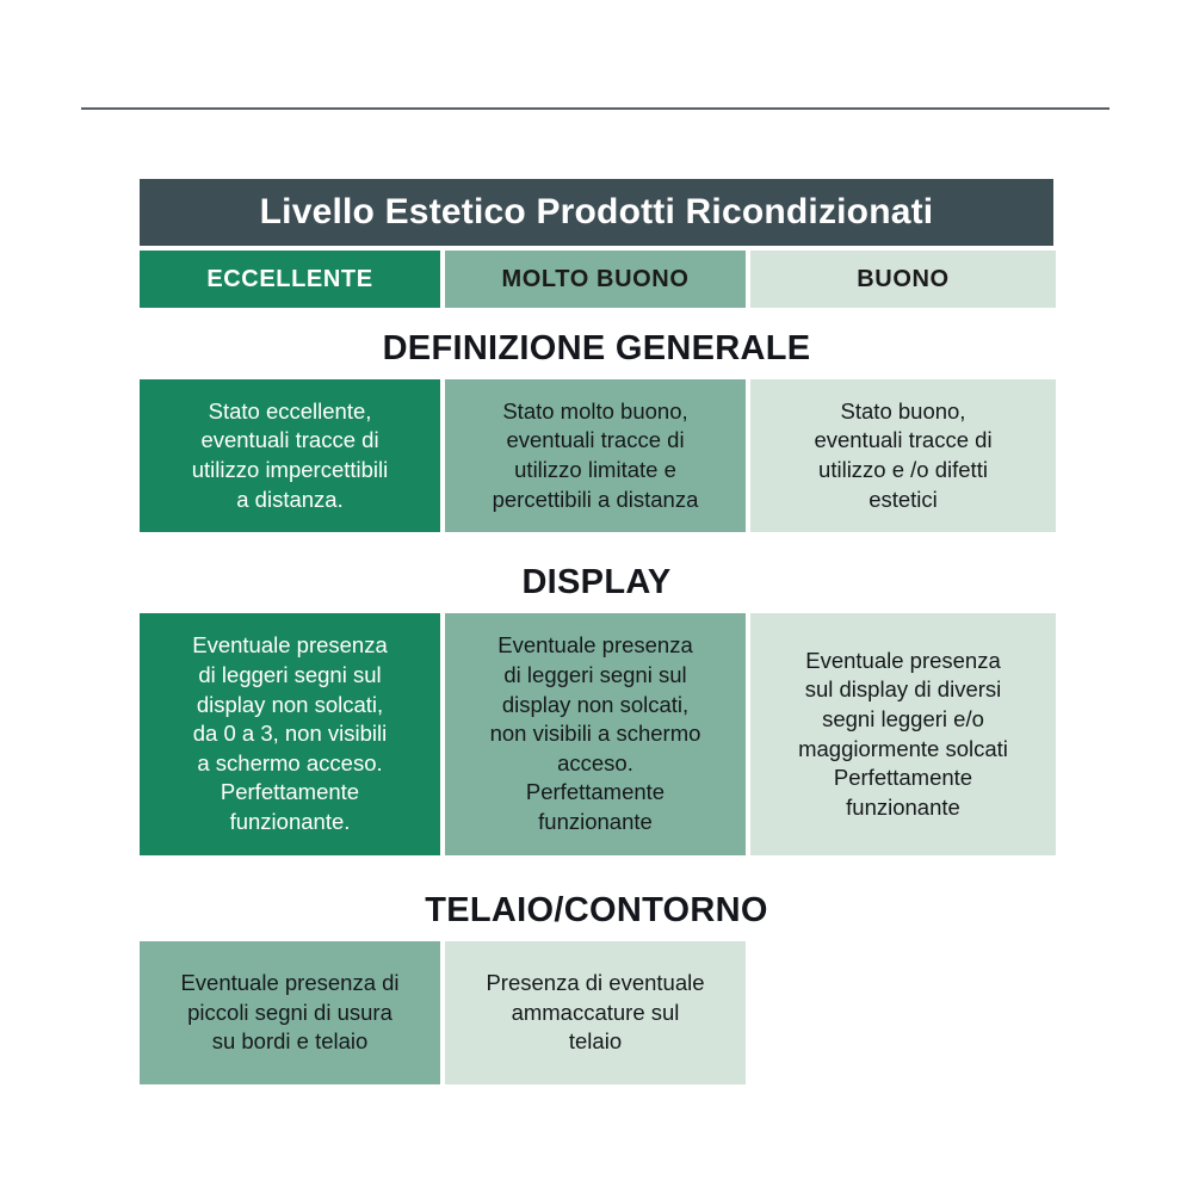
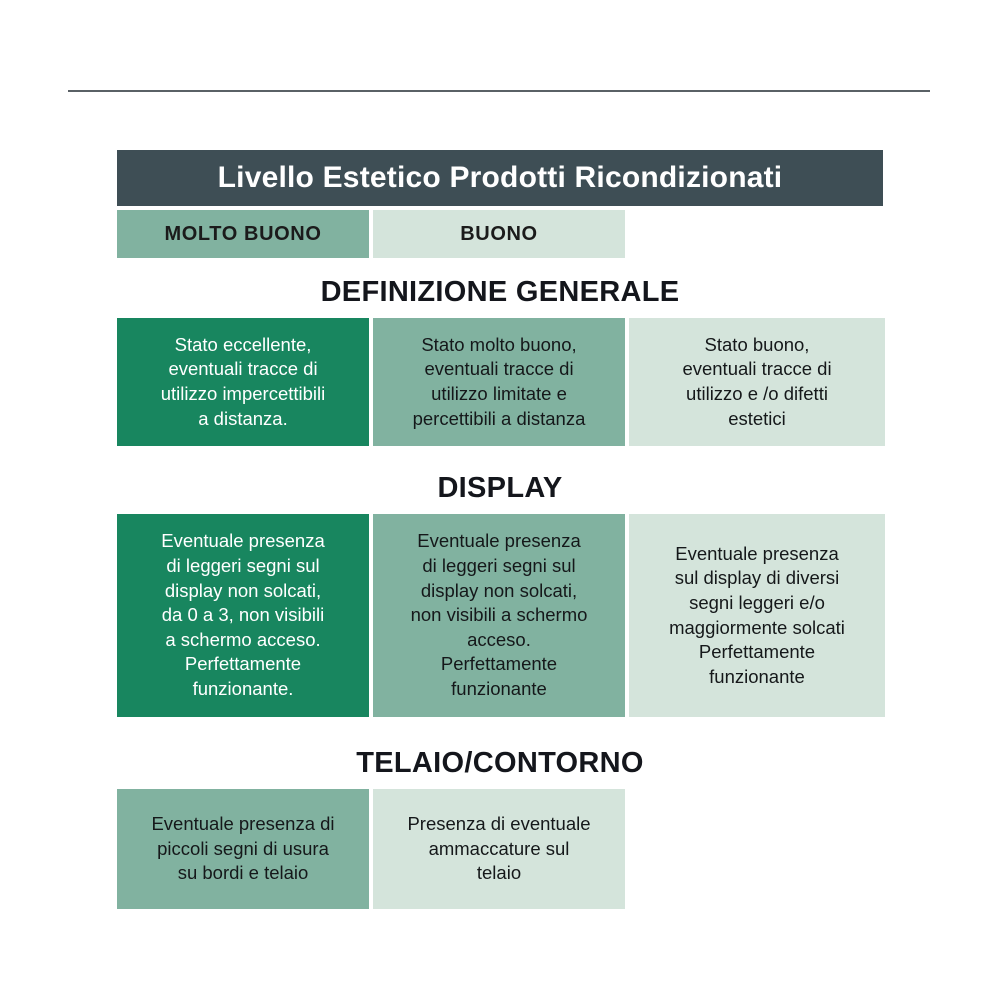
  Livello Estetico Prodotti Ricondizionati
- ECCELLENTE
  MOLTO BUONO
  BUONO
  DEFINIZIONE GENERALE
  Stato eccellente,
  eventuali tracce di
  utilizzo impercettibili
  a distanza.
  Stato molto buono,
  eventuali tracce di
  utilizzo limitate e
  percettibili a distanza
  Stato buono,
  eventuali tracce di
  utilizzo e /o difetti
  estetici
  DISPLAY
  Eventuale presenza
  di leggeri segni sul
  display non solcati,
  da 0 a 3, non visibili
  a schermo acceso.
  Perfettamente
  funzionante.
  Eventuale presenza
  di leggeri segni sul
  display non solcati,
  non visibili a schermo
  acceso.
  Perfettamente
  funzionante
  Eventuale presenza
  sul display di diversi
  segni leggeri e/o
  maggiormente solcati
  Perfettamente
  funzionante
  TELAIO/CONTORNO
  Eventuale presenza di
  piccoli segni di usura
  su bordi e telaio
  Presenza di eventuale
  ammaccature sul
  telaio
